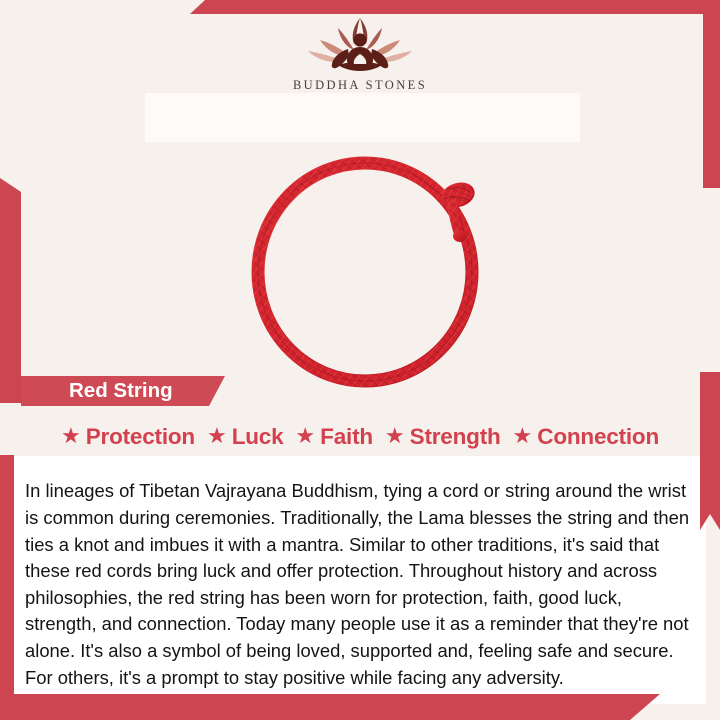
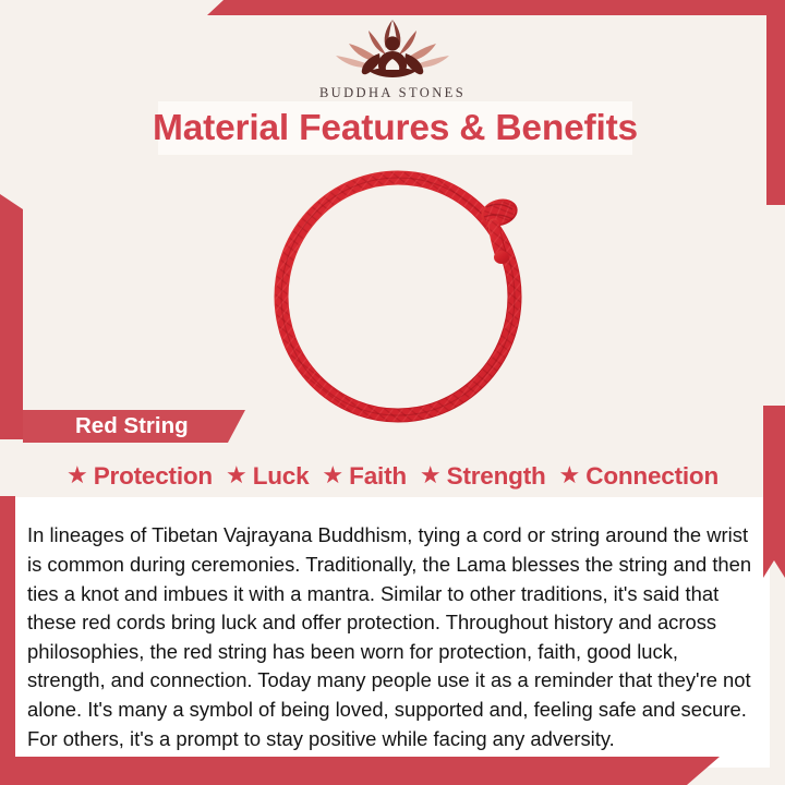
  BUDDHA STONES
+ Material Features & Benefits
  Red String
  ★
  Protection
  ★
  Luck
  ★
  Faith
  ★
  Strength
  ★
  Connection
- In lineages of Tibetan Vajrayana Buddhism, tying a cord or string around the wrist is common during ceremonies. Traditionally, the Lama blesses the string and then ties a knot and imbues it with a mantra. Similar to other traditions, it's said that these red cords bring luck and offer protection. Throughout history and across philosophies, the red string has been worn for protection, faith, good luck, strength, and connection. Today many people use it as a reminder that they're not alone. It's also a symbol of being loved, supported and, feeling safe and secure. For others, it's a prompt to stay positive while facing any adversity.
+ In lineages of Tibetan Vajrayana Buddhism, tying a cord or string around the wrist is common during ceremonies. Traditionally, the Lama blesses the string and then ties a knot and imbues it with a mantra. Similar to other traditions, it's said that these red cords bring luck and offer protection. Throughout history and across philosophies, the red string has been worn for protection, faith, good luck, strength, and connection. Today many people use it as a reminder that they're not alone. It's many a symbol of being loved, supported and, feeling safe and secure. For others, it's a prompt to stay positive while facing any adversity.
